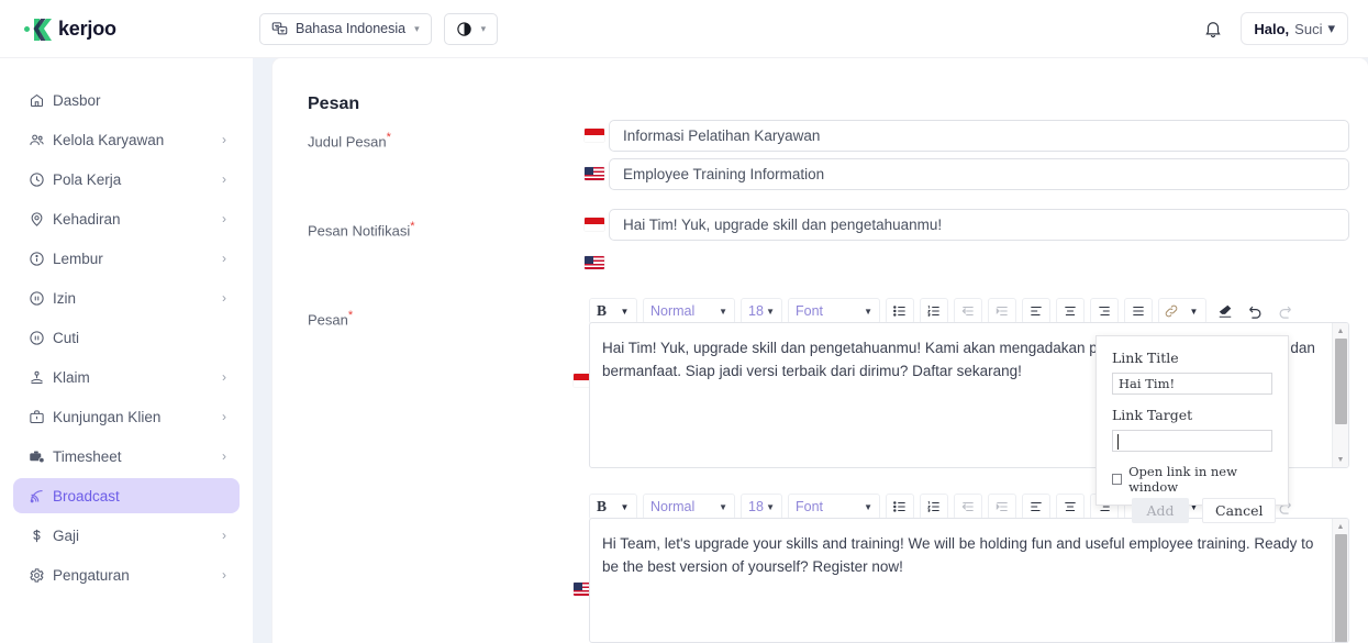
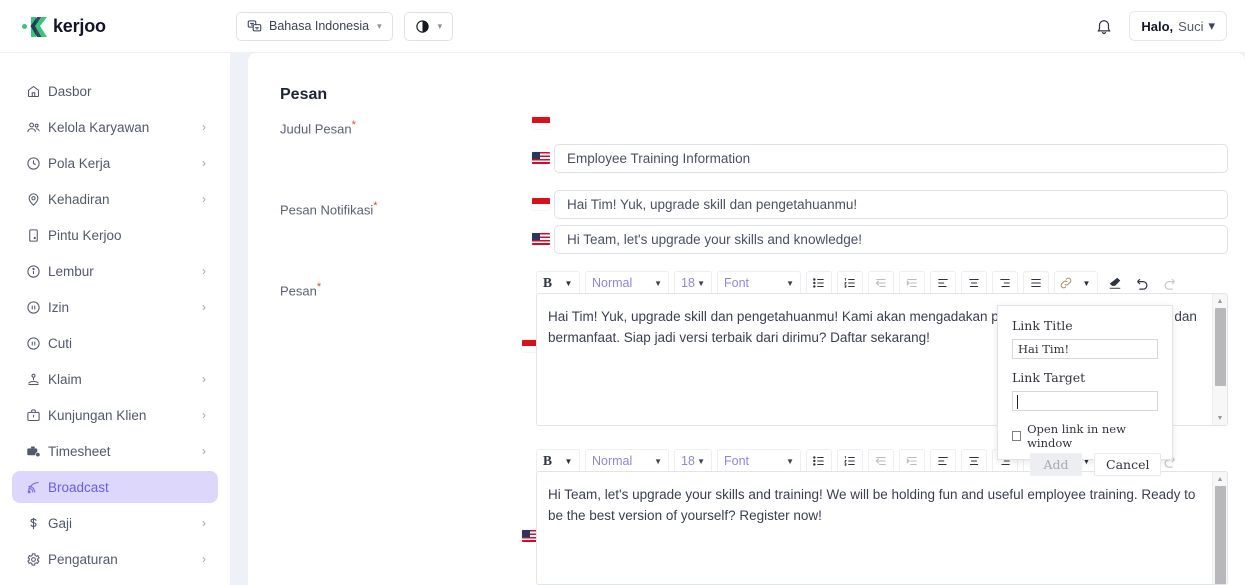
  kerjoo
  Bahasa Indonesia
  ▾
  ▾
  Halo,
  Suci
  ▾
  Dasbor
  Kelola Karyawan
  ›
  Pola Kerja
  ›
  Kehadiran
  ›
+ Pintu Kerjoo
  Lembur
  ›
  Izin
  ›
  Cuti
  Klaim
  ›
  Kunjungan Klien
  ›
  Timesheet
  ›
  Broadcast
  Gaji
  ›
  Pengaturan
  ›
  Pesan
  Judul Pesan*
- Informasi Pelatihan Karyawan
  Employee Training Information
  Pesan Notifikasi*
  Hai Tim! Yuk, upgrade skill dan pengetahuanmu!
+ Hi Team, let's upgrade your skills and knowledge!
  Pesan*
  B
  ▼
  Normal
  ▼
  18
  ▼
  Font
  ▼
  ▼
  Hai Tim! Yuk, upgrade skill dan pengetahuanmu! Kami akan mengadakan p dan bermanfaat. Siap jadi versi terbaik dari dirimu? Daftar sekarang!
  B
  ▼
  Normal
  ▼
  18
  ▼
  Font
  ▼
  ▼
  Hi Team, let's upgrade your skills and training! We will be holding fun and useful employee training. Ready to be the best version of yourself? Register now!
  Link Title
  Hai Tim!
  Link Target
  Open link in new window
  Add
  Cancel
